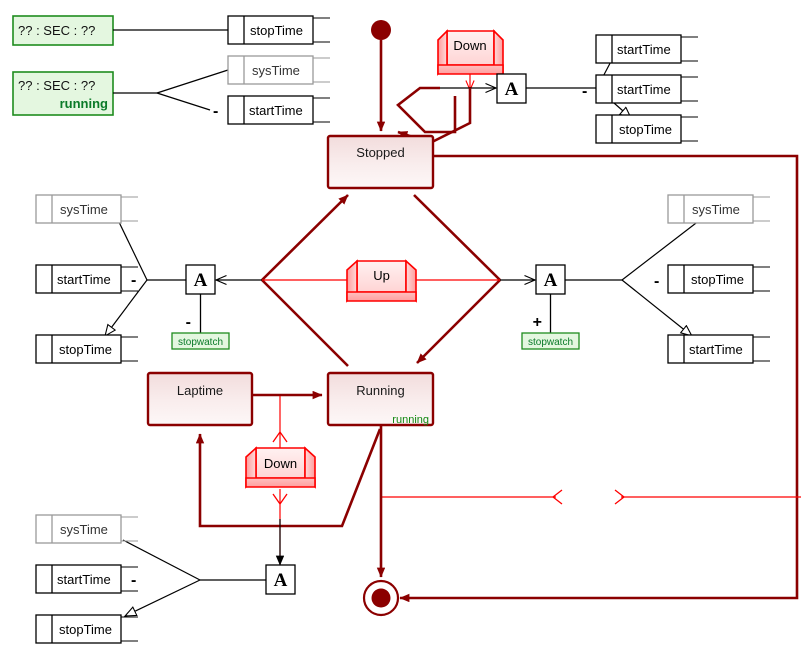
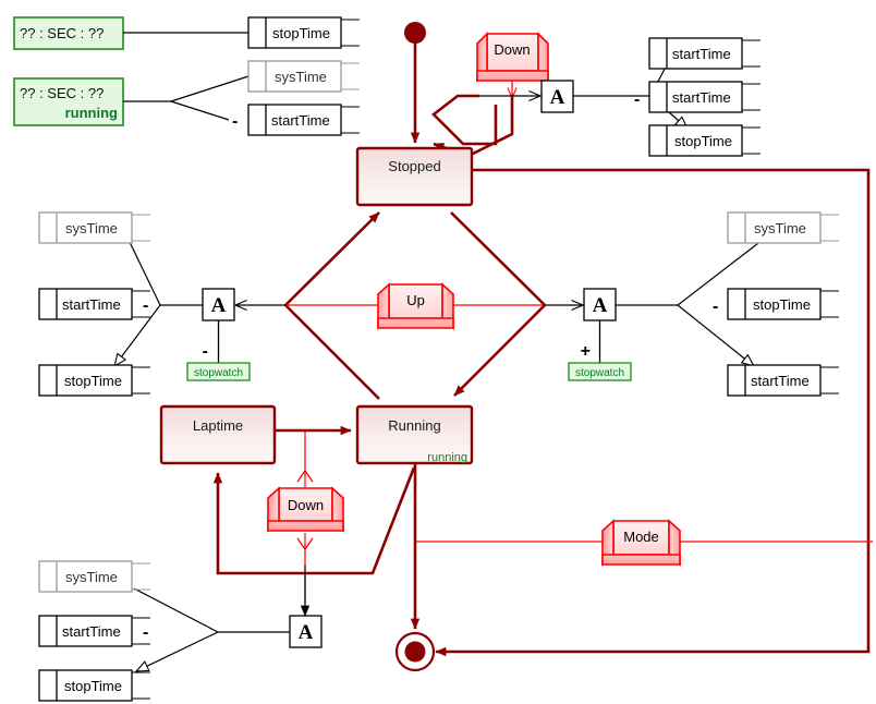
  ?? : SEC : ??
  ?? : SEC : ??
  running
  stopTime
  sysTime
  startTime
  -
  Down
  A
  startTime
  startTime
  -
  stopTime
  Stopped
  Up
  A
  -
  stopwatch
  sysTime
  startTime
  -
  stopTime
  A
  +
  stopwatch
  sysTime
  stopTime
  -
  startTime
  Laptime
  Running
  running
  Down
  A
  sysTime
  startTime
  -
  stopTime
+ Mode
